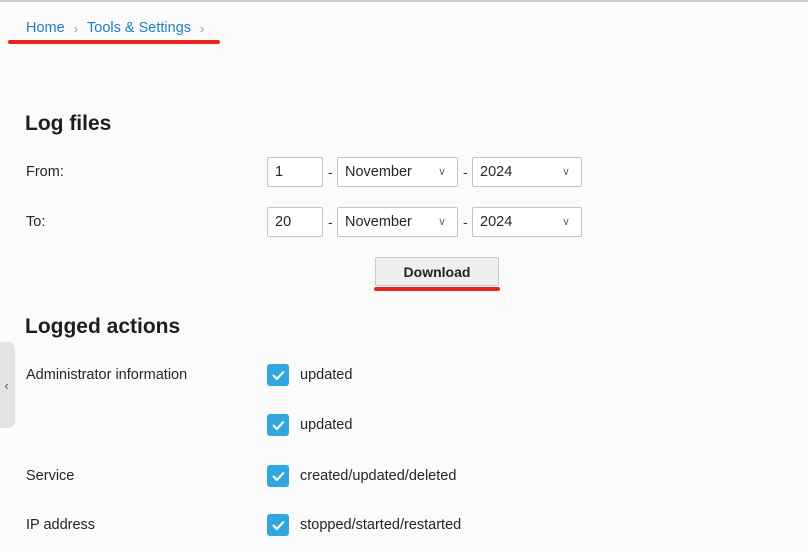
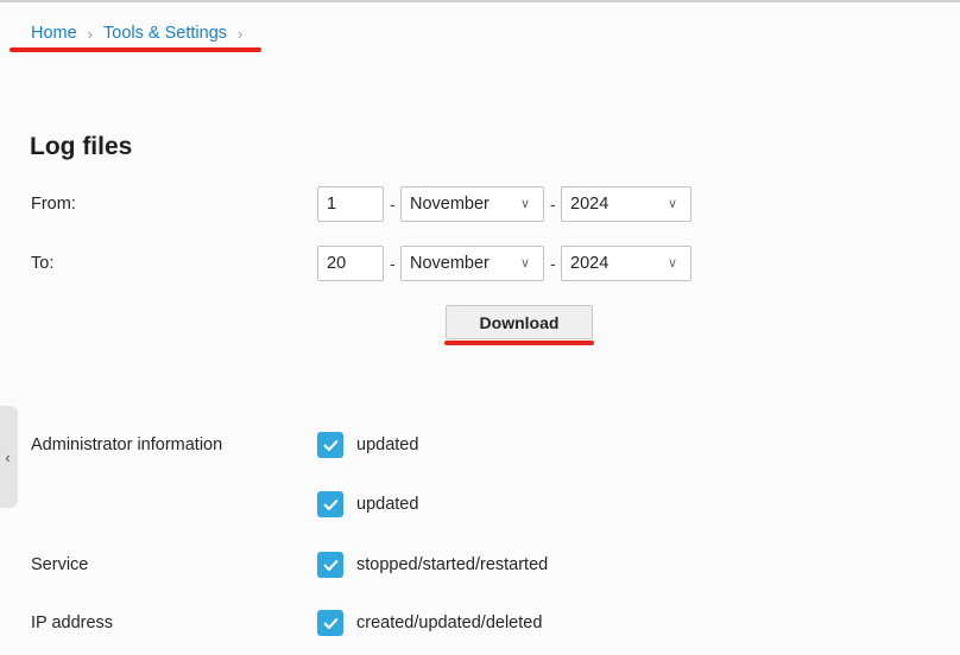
  ‹
  Home
  ›
  Tools & Settings
  ›
  Log files
  From:
  1
  -
  November
  ∨
  -
  2024
  ∨
  To:
  20
  -
  November
  ∨
  -
  2024
  ∨
  Download
- Logged actions
  Administrator information
  updated
  updated
  Service
- created/updated/deleted
+ stopped/started/restarted
  IP address
- stopped/started/restarted
+ created/updated/deleted
